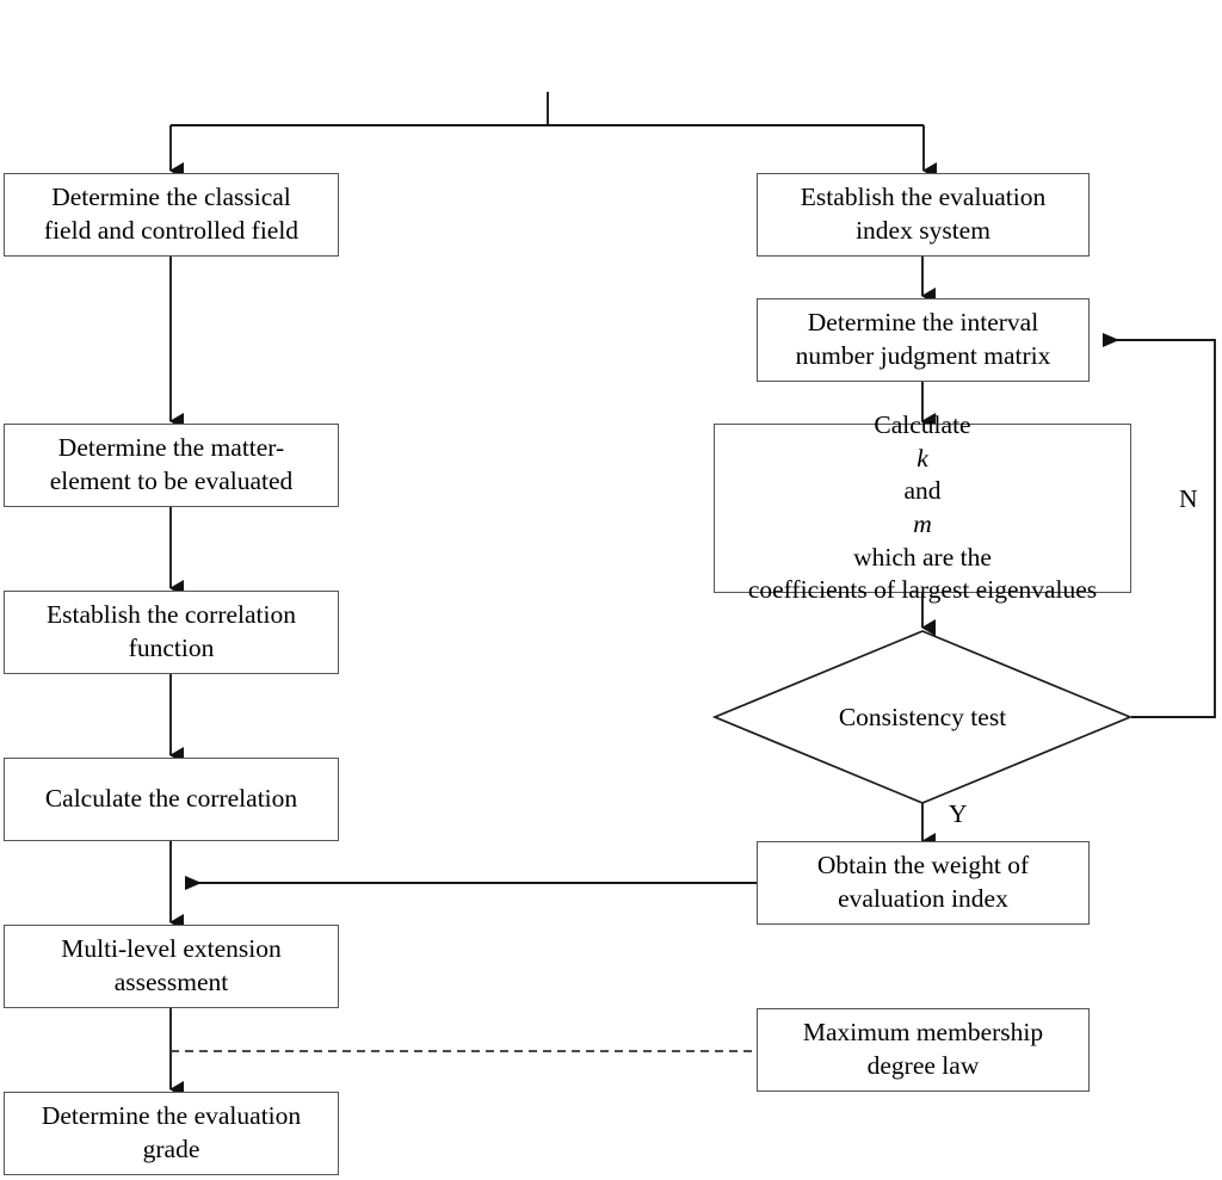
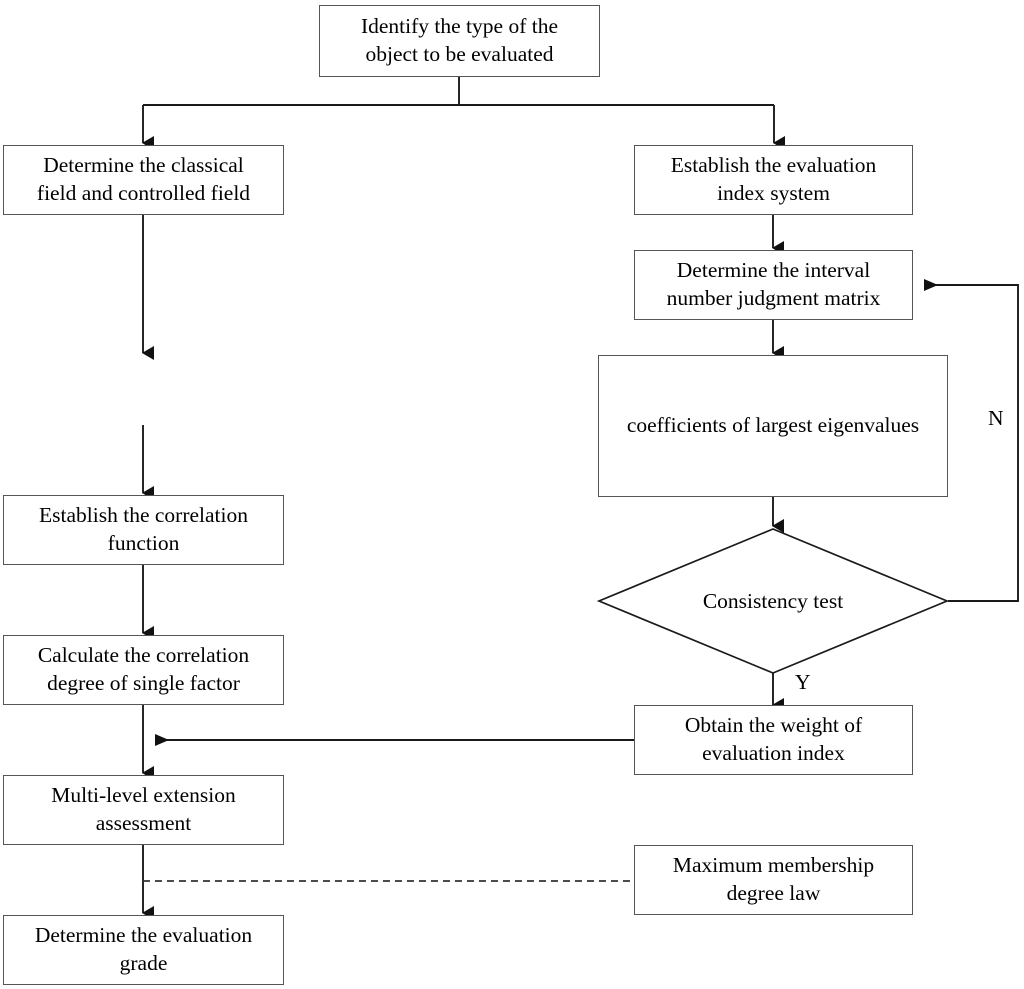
+ Identify the type of the
+ object to be evaluated
  Determine the classical
  field and controlled field
- Determine the matter-
- element to be evaluated
  Establish the correlation
  function
  Calculate the correlation
+ degree of single factor
  Multi-level extension
  assessment
  Determine the evaluation
  grade
  Establish the evaluation
  index system
  Determine the interval
  number judgment matrix
- Calculate
- k
- and
- m
- which are the
  coefficients of largest eigenvalues
  Consistency test
  Obtain the weight of
  evaluation index
  Maximum membership
  degree law
  N
  Y
